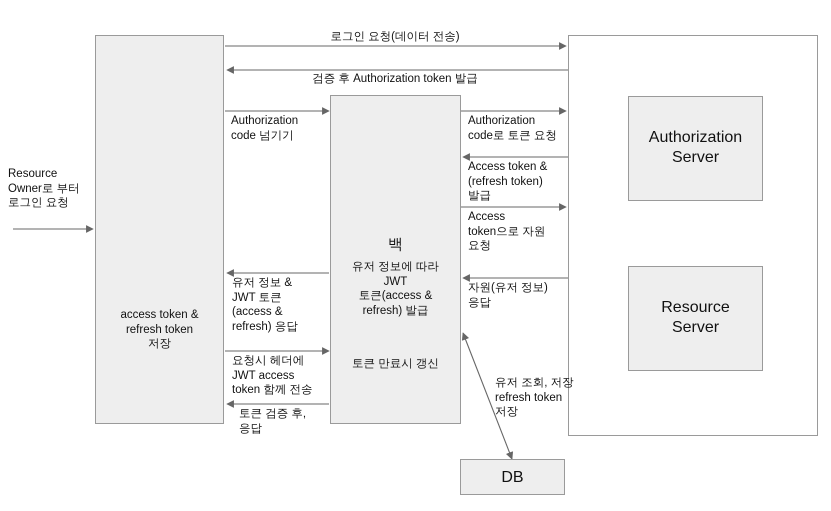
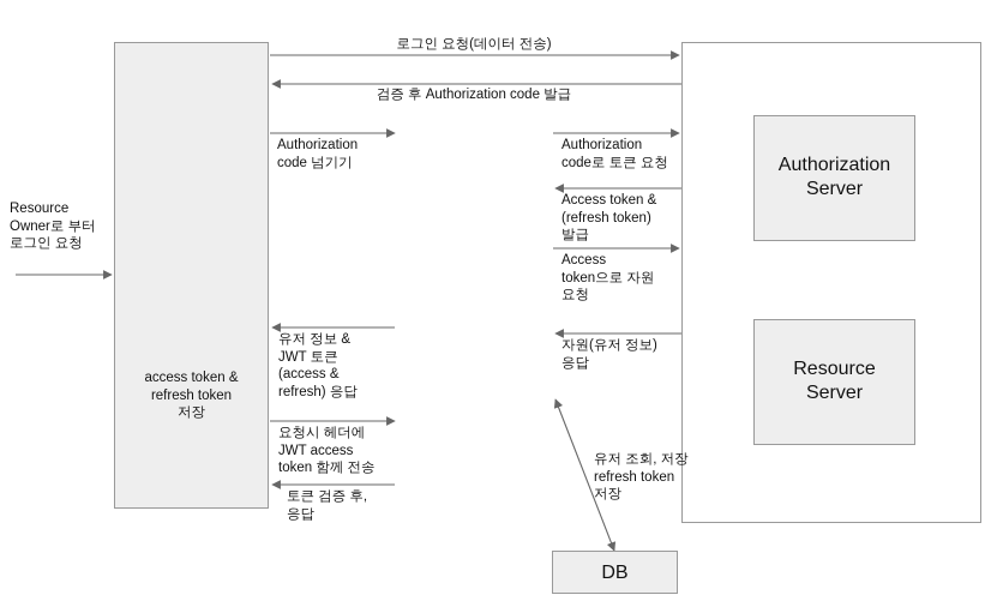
  access token &
  refresh token
  저장
- 백
- 유저 정보에 따라
- JWT
- 토큰(access &
- refresh) 발급
- 토큰 만료시 갱신
  Authorization
  Server
  Resource
  Server
  DB
  Resource
  Owner로 부터
  로그인 요청
  로그인 요청(데이터 전송)
- 검증 후 Authorization token 발급
+ 검증 후 Authorization code 발급
  Authorization
  code 넘기기
  Authorization
  code로 토큰 요청
  Access token &
  (refresh token)
  발급
  Access
  token으로 자원
  요청
  자원(유저 정보)
  응답
  유저 정보 &
  JWT 토큰
  (access &
  refresh) 응답
  요청시 헤더에
  JWT access
  token 함께 전송
  토큰 검증 후,
  응답
  유저 조회, 저장
  refresh token
  저장
